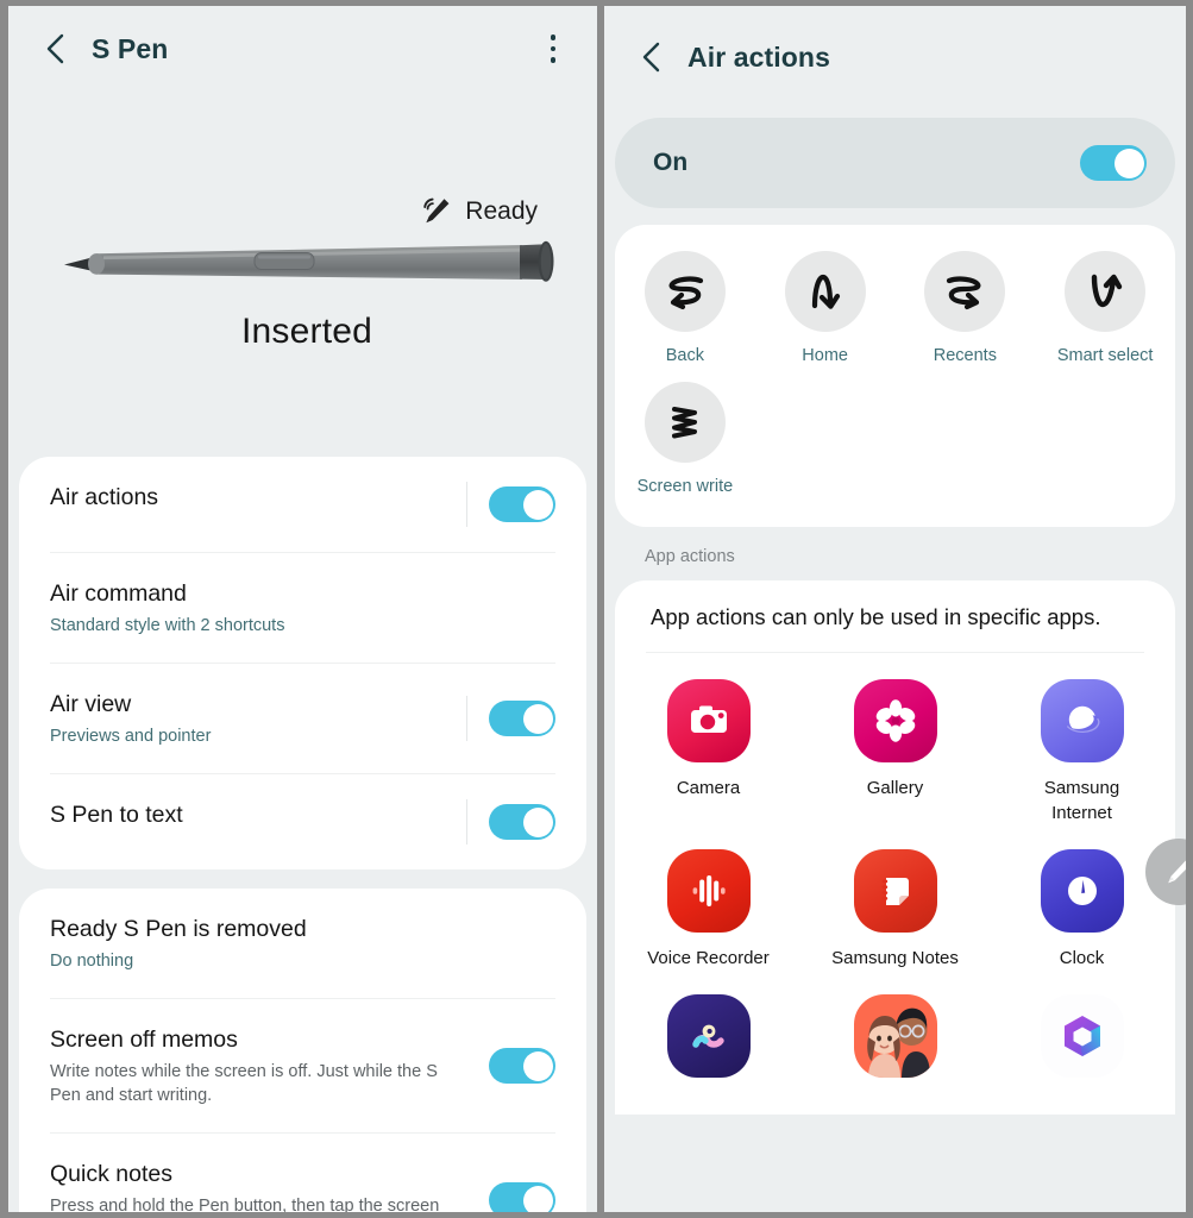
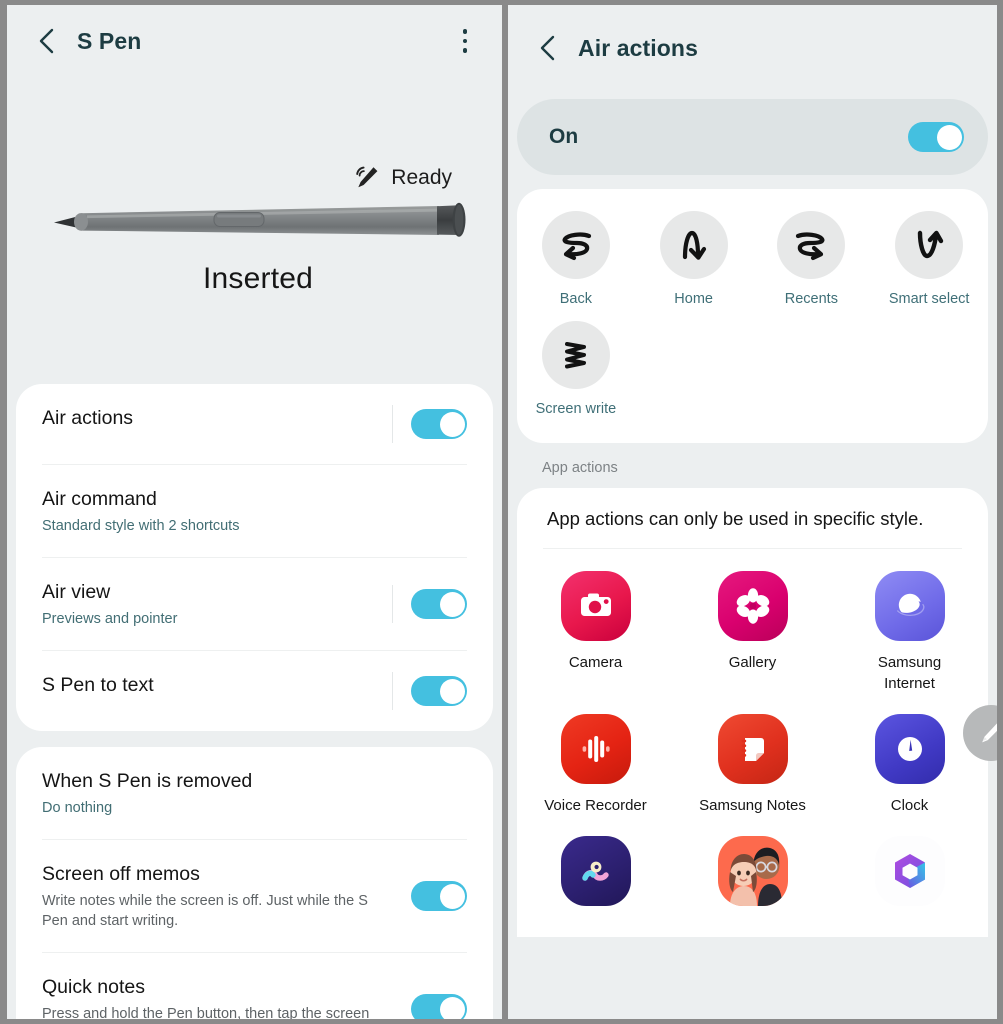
  S Pen
  Ready
  Inserted
  Air actions
  Air command
  Standard style with 2 shortcuts
  Air view
  Previews and pointer
  S Pen to text
- Ready S Pen is removed
+ When S Pen is removed
  Do nothing
  Screen off memos
  Write notes while the screen is off. Just while the S Pen and start writing.
  Quick notes
  Air actions
  On
  Back
  Home
  Recents
  Smart select
  Screen write
  App actions
- App actions can only be used in specific apps.
+ App actions can only be used in specific style.
  Camera
  Gallery
  Samsung Internet
  Voice Recorder
  Samsung Notes
  Clock
